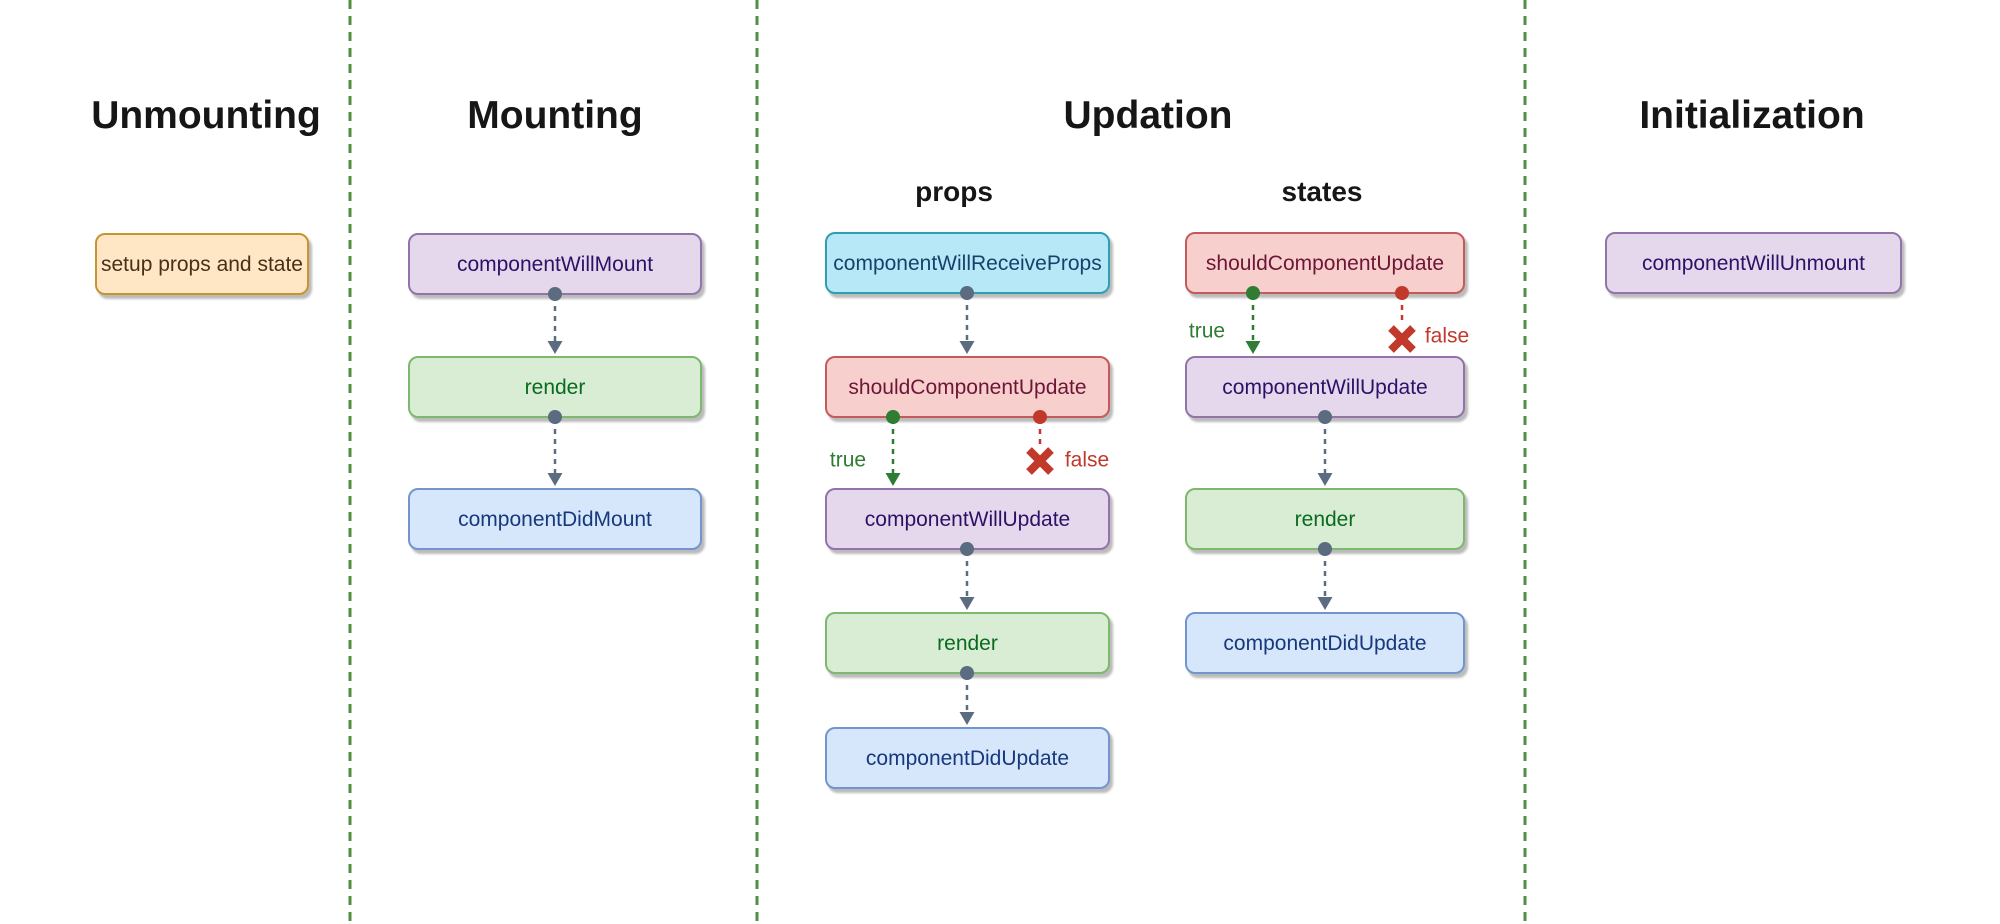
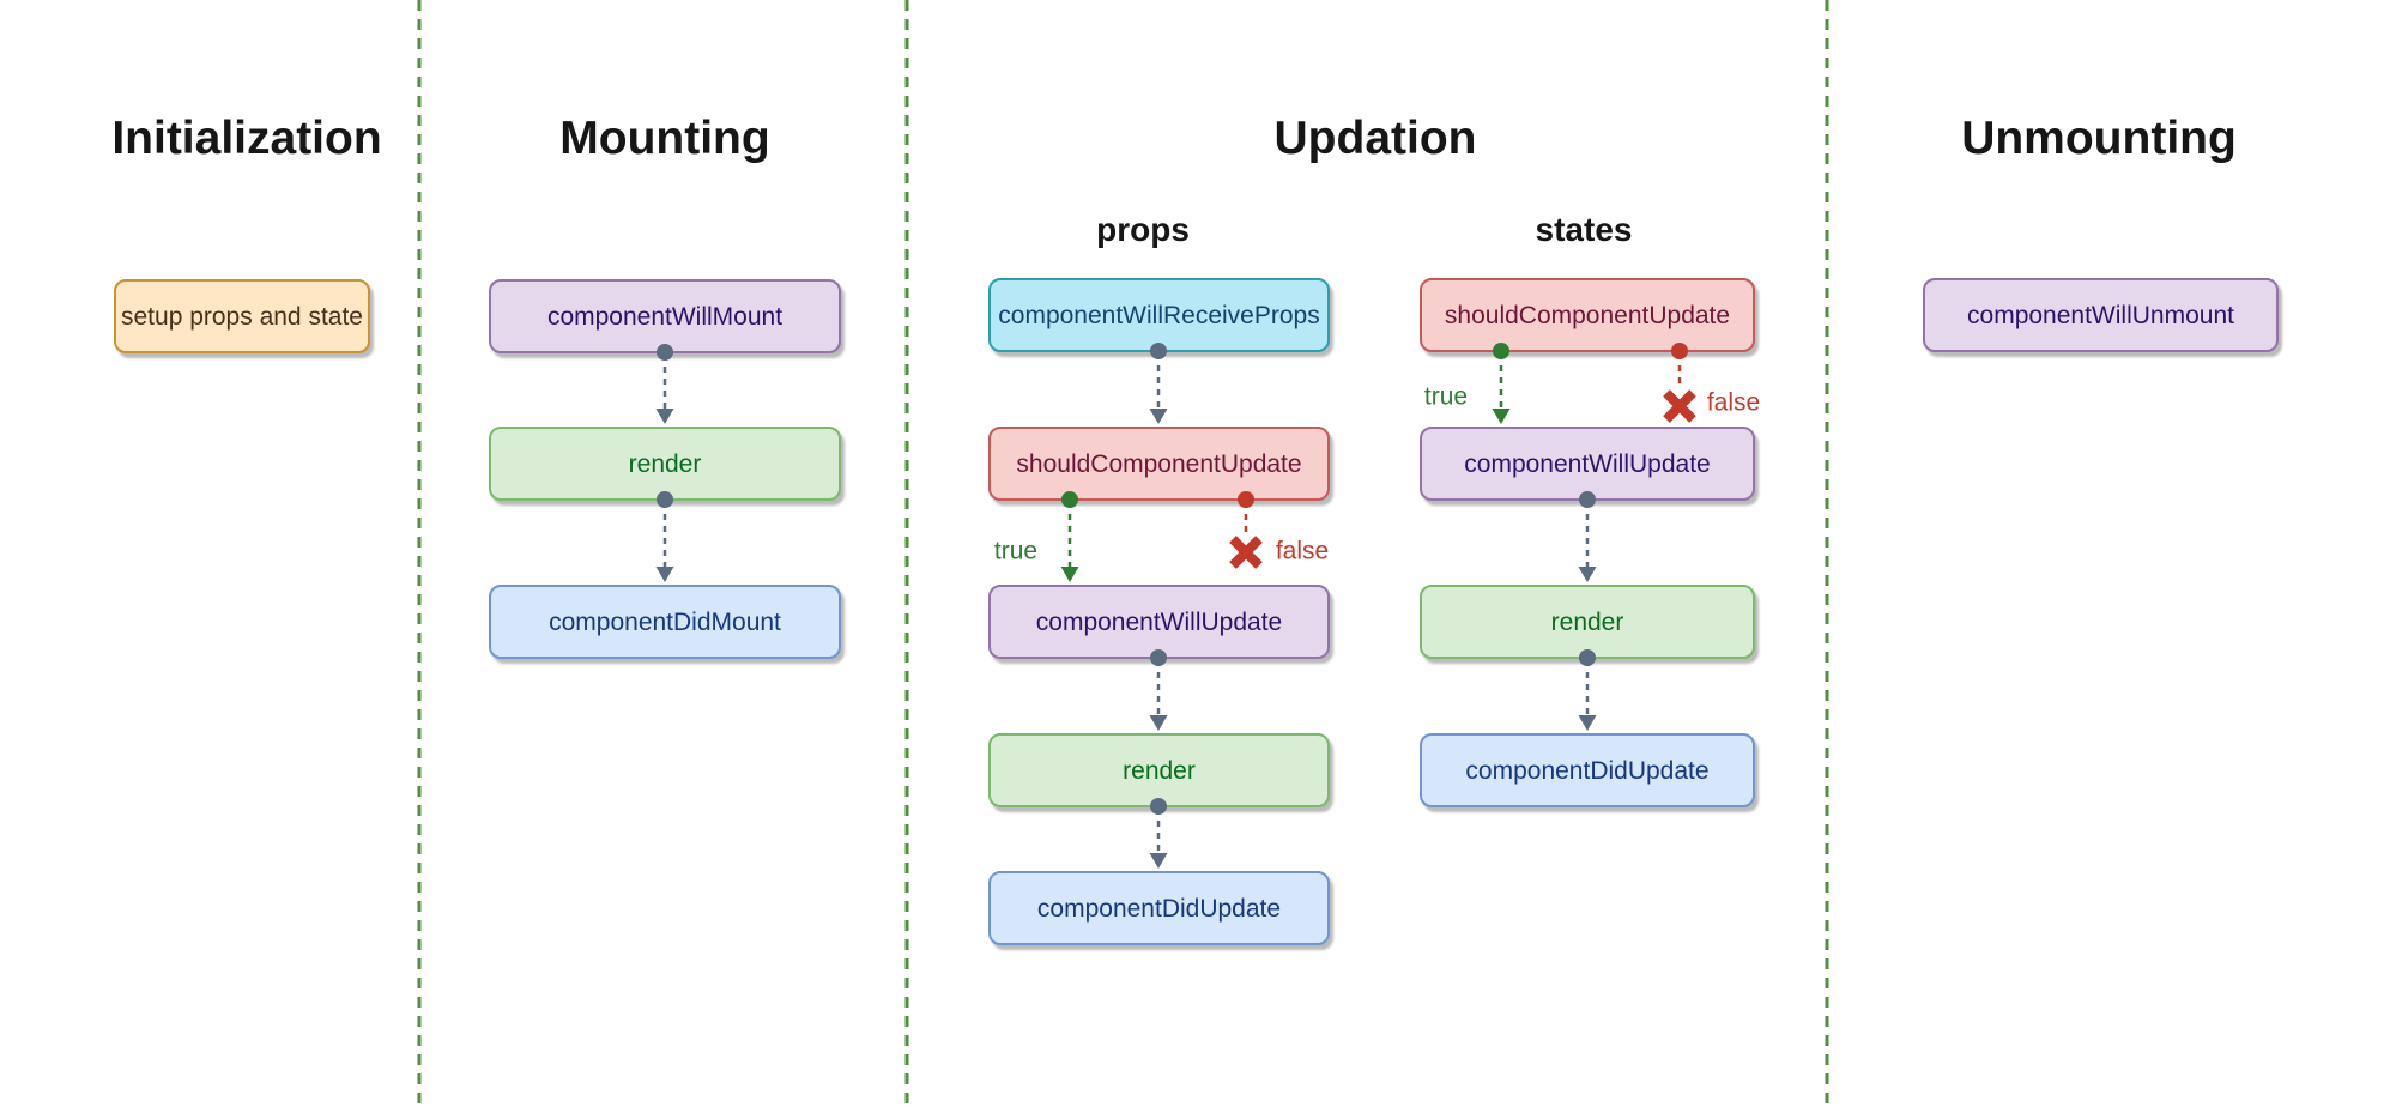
- Unmounting
+ Initialization
  Mounting
  Updation
- Initialization
+ Unmounting
  props
  states
  setup props and state
  componentWillMount
  render
  componentDidMount
  componentWillReceiveProps
  shouldComponentUpdate
  componentWillUpdate
  render
  componentDidUpdate
  shouldComponentUpdate
  componentWillUpdate
  render
  componentDidUpdate
  componentWillUnmount
  true
  false
  true
  false
